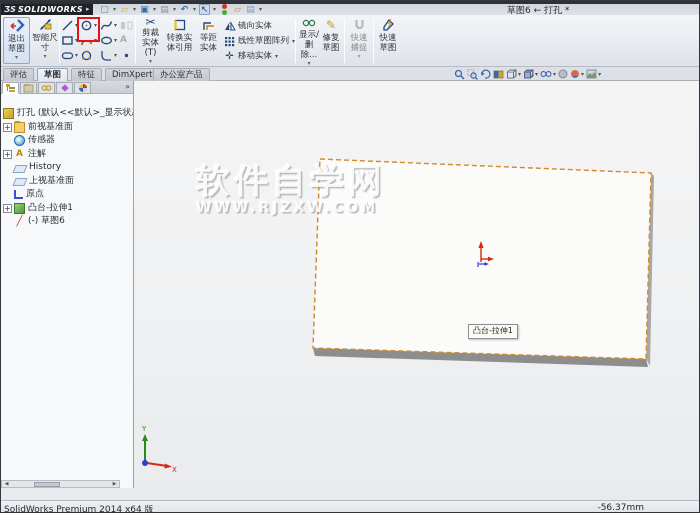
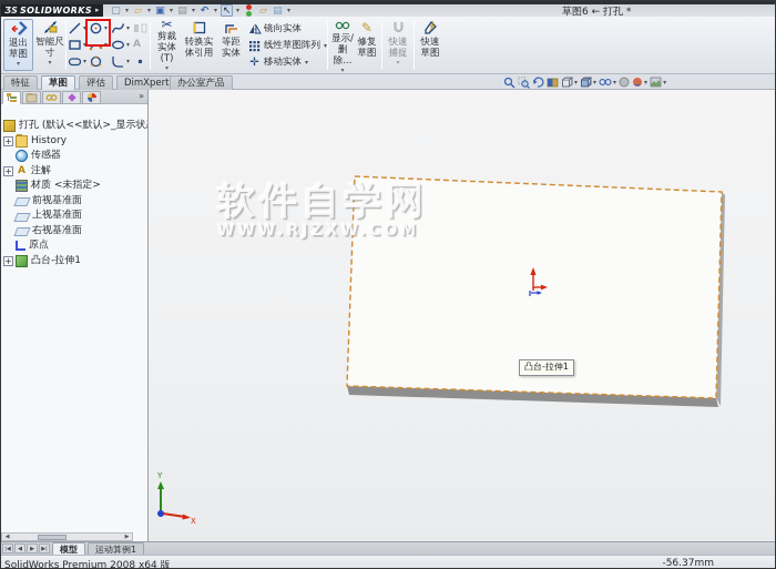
  ƷS
  SOLIDWORKS
  ▸
  ▢
  ▱
  ▣
  ▤
  ↶
  ↖
  ▱
  ▤
  草图6 ← 打孔 *
  退出草图
  智能尺寸
  A
  ✂
  剪裁实体(T)
  转换实体引用
  等距实体
  镜向实体
  线性草图阵列
  ✛
  移动实体
  显示/删除...
  ✎
  修复草图
  快速捕捉
  快速草图
- 评估
+ 特征
  草图
- 特征
+ 评估
  DimXpert
  办公室产品
  »
  打孔 (默认<<默认>_显示状
  +
- 前视基准面
+ History
  传感器
  +
  A
  注解
+ 材质 <未指定>
- History
+ 前视基准面
  上视基准面
+ 右视基准面
  原点
  +
  凸台-拉伸1
- ╱
- (-) 草图6
  软件自学网
  WWW.RJZXW.COM
  凸台-拉伸1
  Y
  X
+ 模型
+ 运动算例1
- SolidWorks Premium 2014 x64 版
+ SolidWorks Premium 2008 x64 版
  -56.37mm
